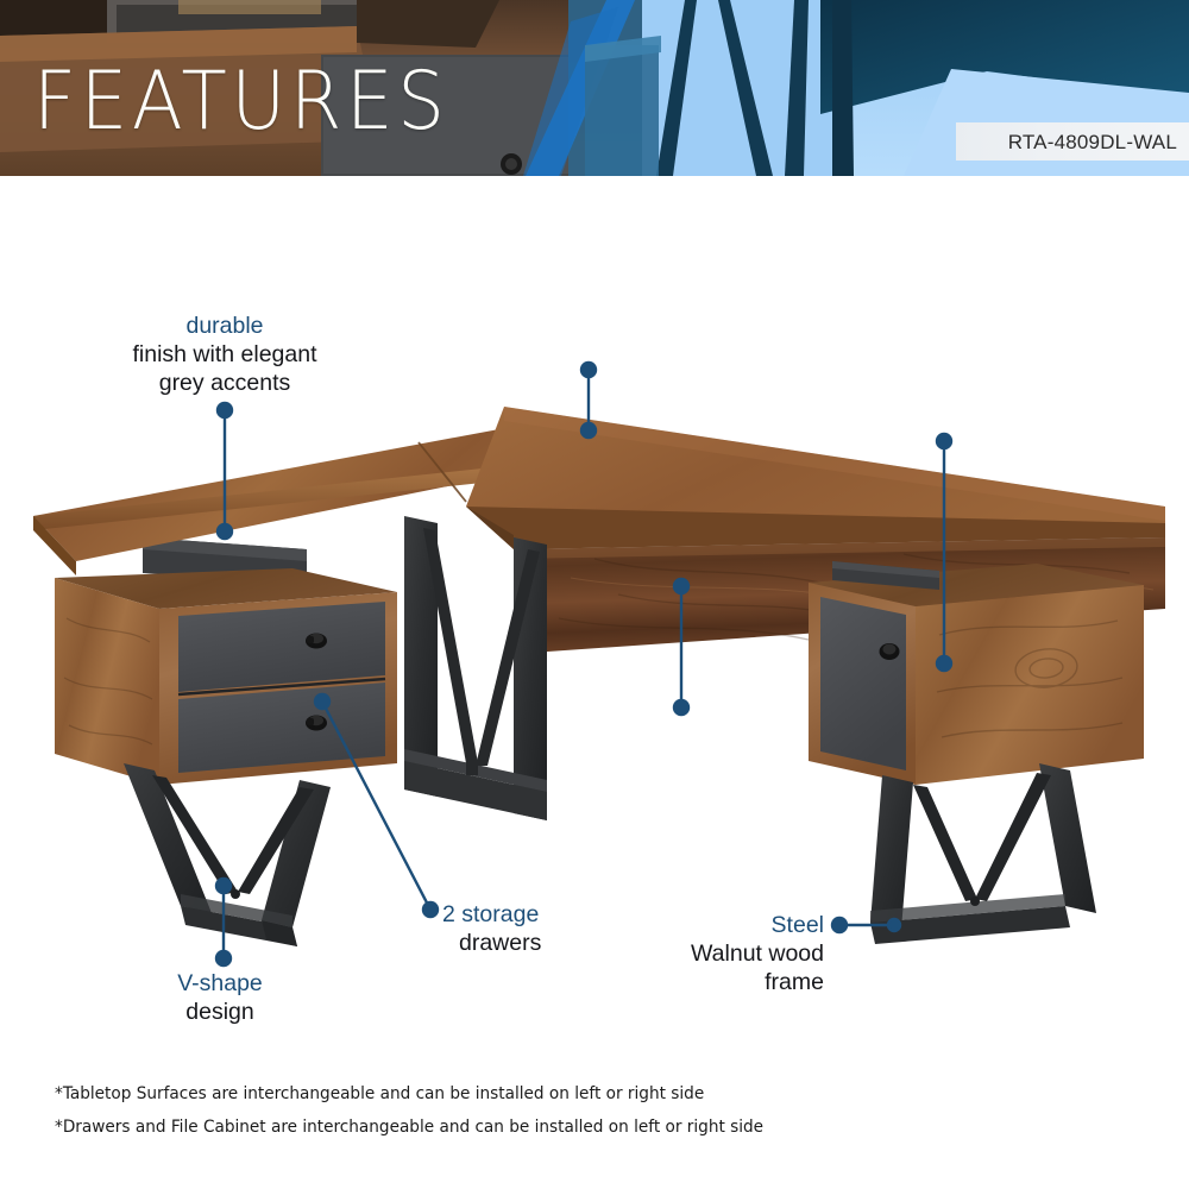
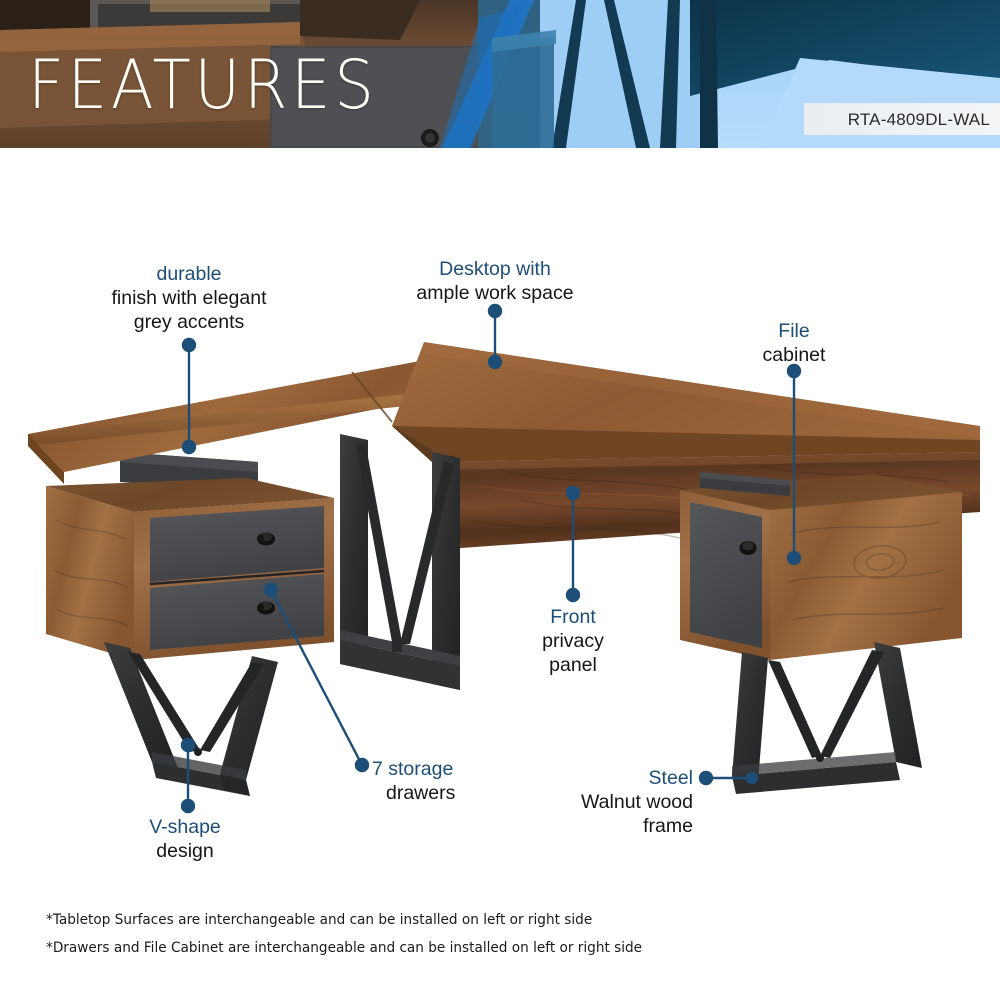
  FEATURES
  RTA-4809DL-WAL
  durable
  finish with elegant
  grey accents
+ Desktop with
+ ample work space
+ File
+ cabinet
+ Front
+ privacy
+ panel
- 2 storage
+ 7 storage
  drawers
  V-shape
  design
  Steel
  Walnut wood
  frame
  *Tabletop Surfaces are interchangeable and can be installed on left or right side
  *Drawers and File Cabinet are interchangeable and can be installed on left or right side
